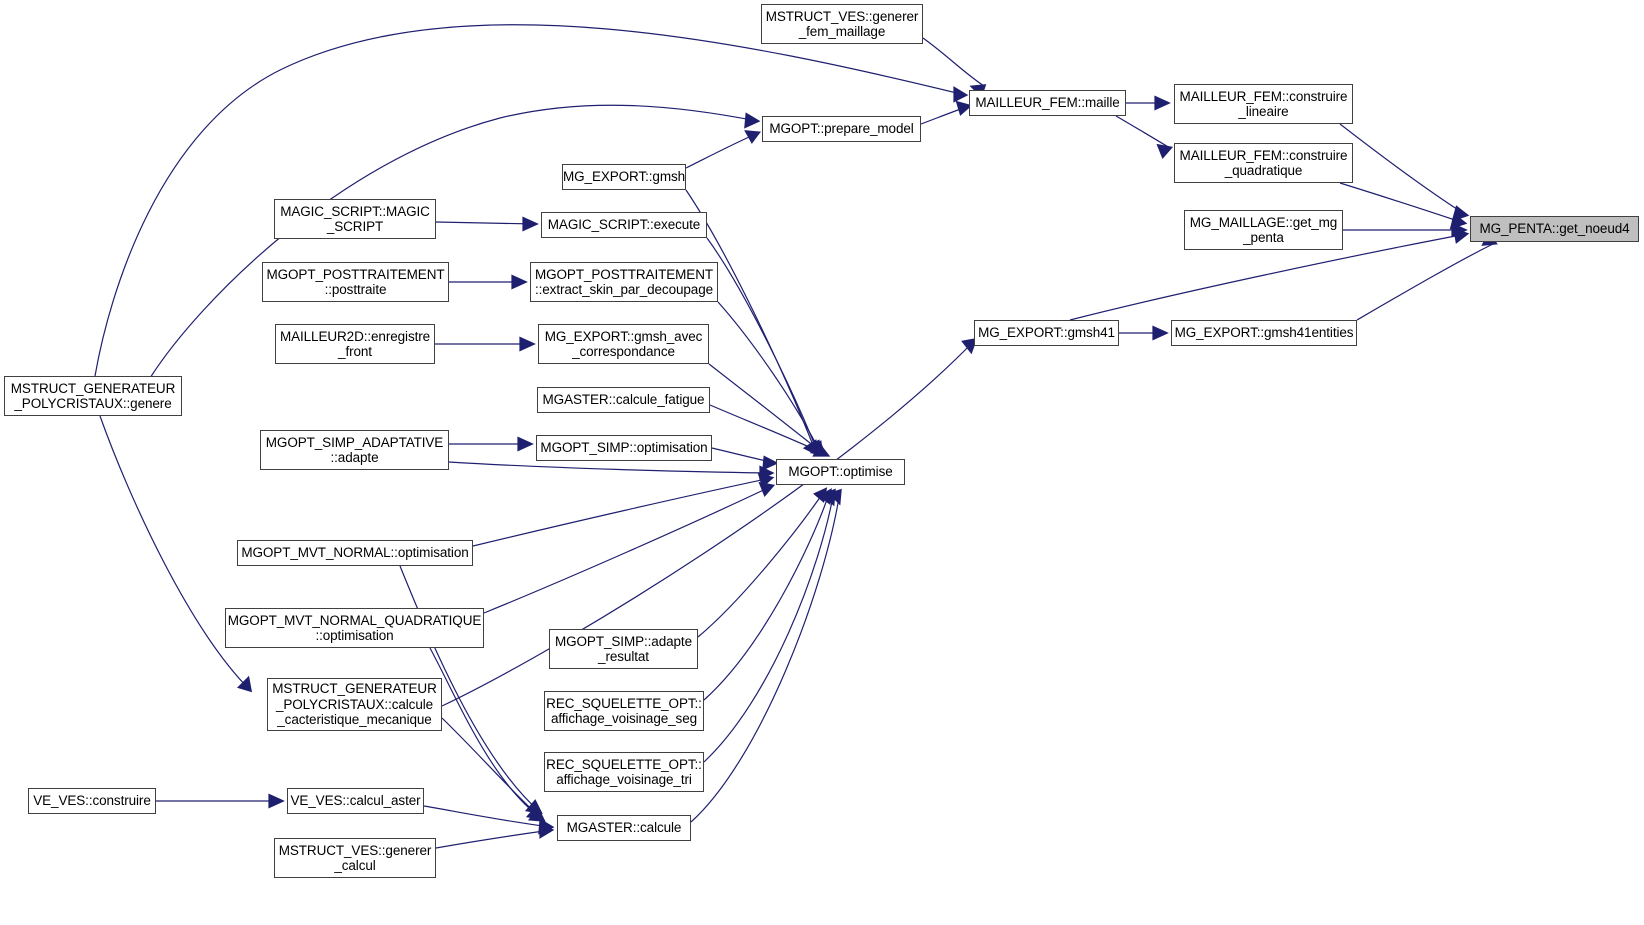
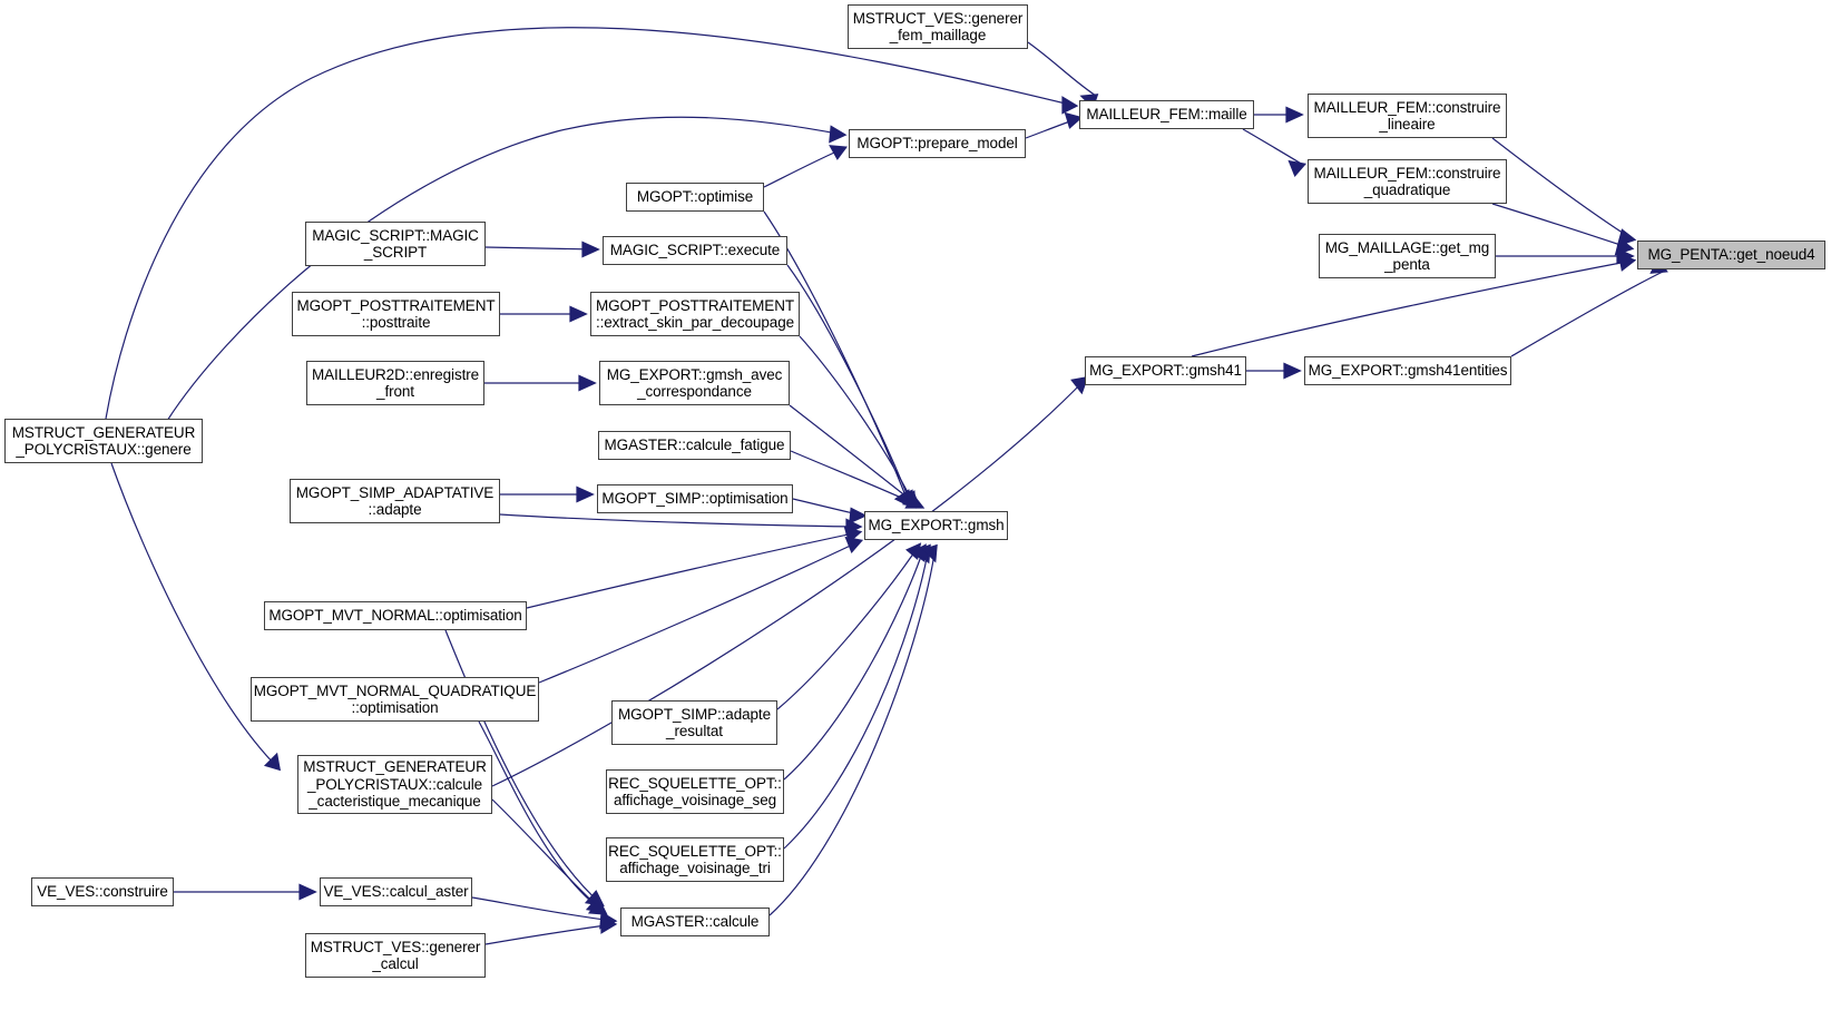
  MSTRUCT_VES::generer
  _fem_maillage
  MAILLEUR_FEM::maille
  MAILLEUR_FEM::construire
  _lineaire
  MAILLEUR_FEM::construire
  _quadratique
  MGOPT::prepare_model
- MG_EXPORT::gmsh
+ MGOPT::optimise
  MG_MAILLAGE::get_mg
  _penta
  MG_PENTA::get_noeud4
  MAGIC_SCRIPT::MAGIC
  _SCRIPT
  MAGIC_SCRIPT::execute
  MGOPT_POSTTRAITEMENT
  ::posttraite
  MGOPT_POSTTRAITEMENT
  ::extract_skin_par_decoupage
  MAILLEUR2D::enregistre
  _front
  MG_EXPORT::gmsh_avec
  _correspondance
  MGASTER::calcule_fatigue
  MG_EXPORT::gmsh41
  MG_EXPORT::gmsh41entities
  MGOPT_SIMP_ADAPTATIVE
  ::adapte
  MGOPT_SIMP::optimisation
- MGOPT::optimise
+ MG_EXPORT::gmsh
  MSTRUCT_GENERATEUR
  _POLYCRISTAUX::genere
  MGOPT_MVT_NORMAL::optimisation
  MGOPT_MVT_NORMAL_QUADRATIQUE
  ::optimisation
  MGOPT_SIMP::adapte
  _resultat
  MSTRUCT_GENERATEUR
  _POLYCRISTAUX::calcule
  _cacteristique_mecanique
  REC_SQUELETTE_OPT::
  affichage_voisinage_seg
  REC_SQUELETTE_OPT::
  affichage_voisinage_tri
  VE_VES::construire
  VE_VES::calcul_aster
  MGASTER::calcule
  MSTRUCT_VES::generer
  _calcul
